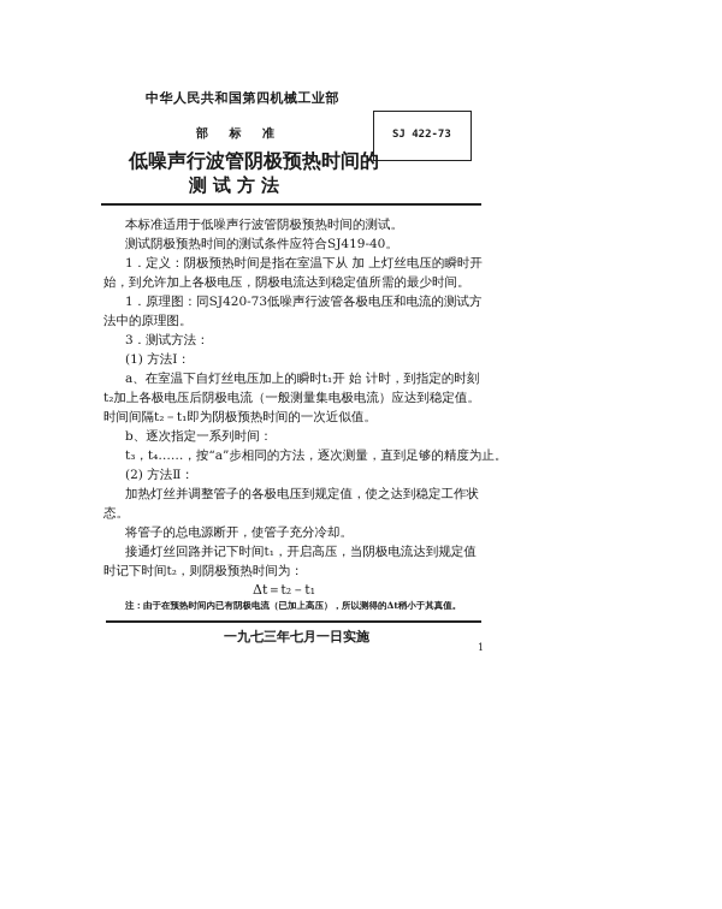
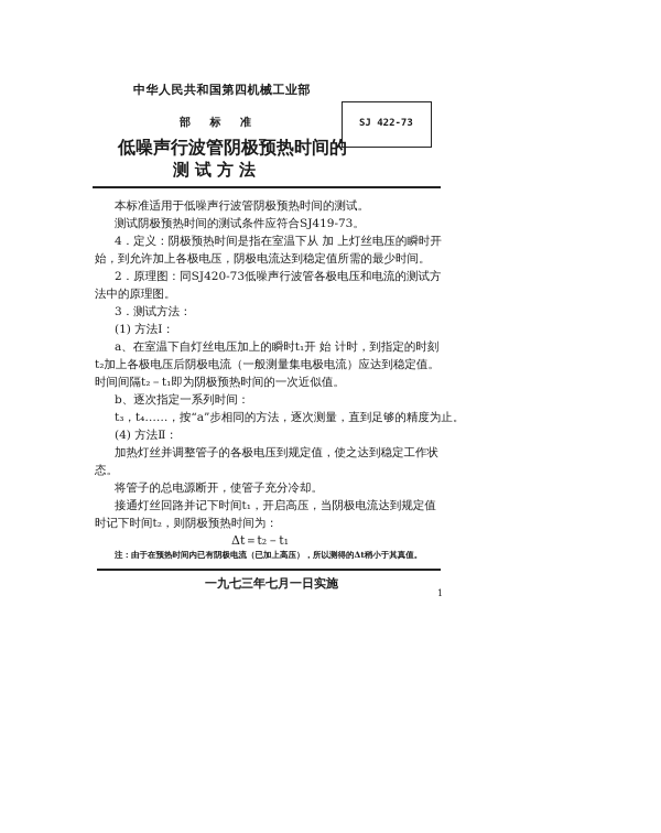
  中华人民共和国第四机械工业部
  部 标 准
  SJ 422-73
  低噪声行波管阴极预热时间的
  测试方法
  本标准适用于低噪声行波管阴极预热时间的测试。
- 测试阴极预热时间的测试条件应符合SJ419-40。
+ 测试阴极预热时间的测试条件应符合SJ419-73。
- 1．定义：阴极预热时间是指在室温下从 加 上灯丝电压的瞬时开
+ 4．定义：阴极预热时间是指在室温下从 加 上灯丝电压的瞬时开
  始，到允许加上各极电压，阴极电流达到稳定值所需的最少时间。
- 1．原理图：同SJ420-73低噪声行波管各极电压和电流的测试方
+ 2．原理图：同SJ420-73低噪声行波管各极电压和电流的测试方
  法中的原理图。
  3．测试方法：
  (1) 方法Ⅰ：
  a、在室温下自灯丝电压加上的瞬时t₁开 始 计时，到指定的时刻
  t₂加上各极电压后阴极电流（一般测量集电极电流）应达到稳定值。
  时间间隔t₂－t₁即为阴极预热时间的一次近似值。
  b、逐次指定一系列时间：
  t₃，t₄……，按“a”步相同的方法，逐次测量，直到足够的精度为止。
- (2) 方法Ⅱ：
+ (4) 方法Ⅱ：
  一九七三年七月一日实施
  1
  将管子的总电源断开，使管子充分冷却。
  接通灯丝回路并记下时间t₁，开启高压，当阴极电流达到规定值
  时记下时间t₂，则阴极预热时间为：
  Δt＝t₂－t₁
  注：由于在预热时间内已有阴极电流（已加上高压），所以测得的Δt稍小于其真值。
  加热灯丝并调整管子的各极电压到规定值，使之达到稳定工作状
  态。
